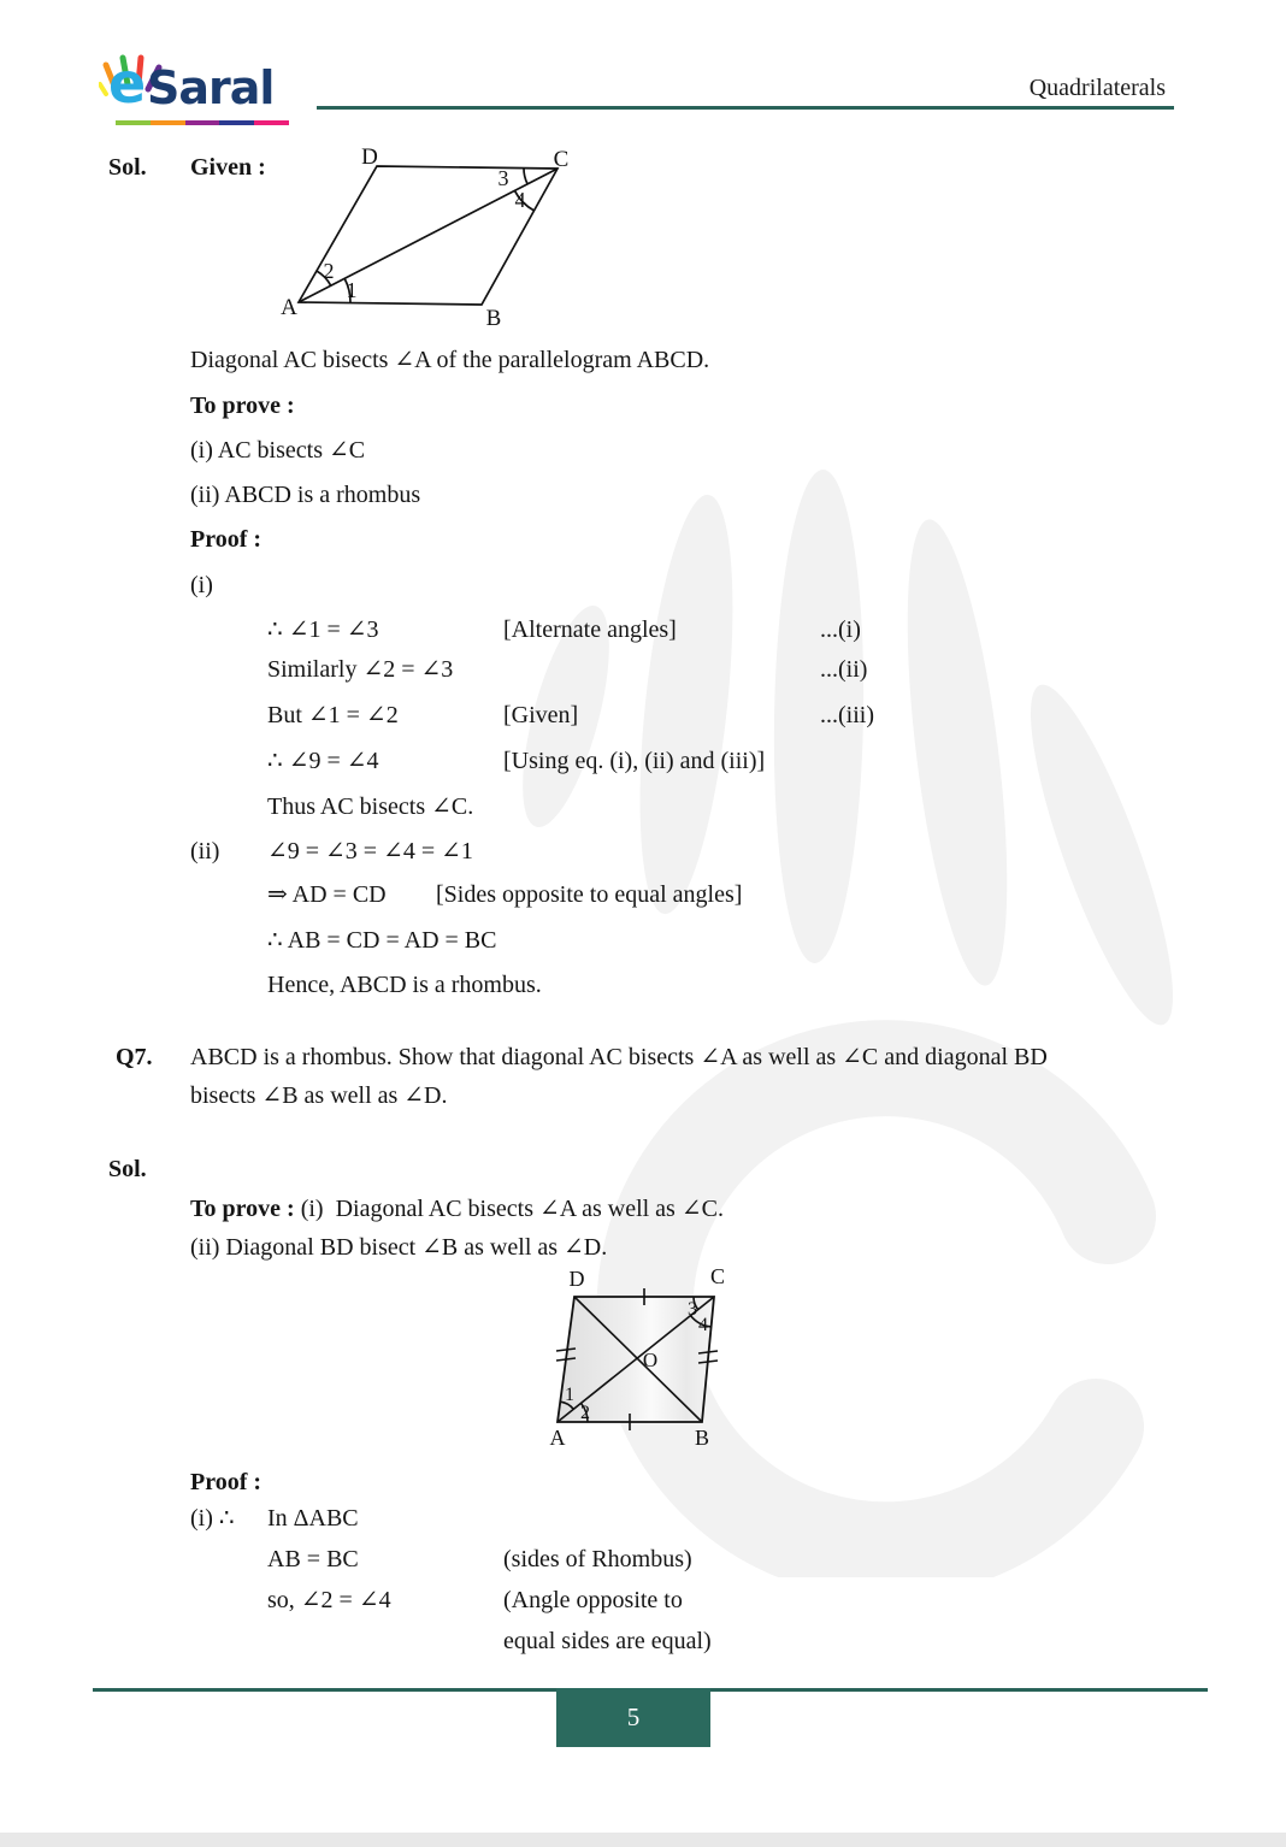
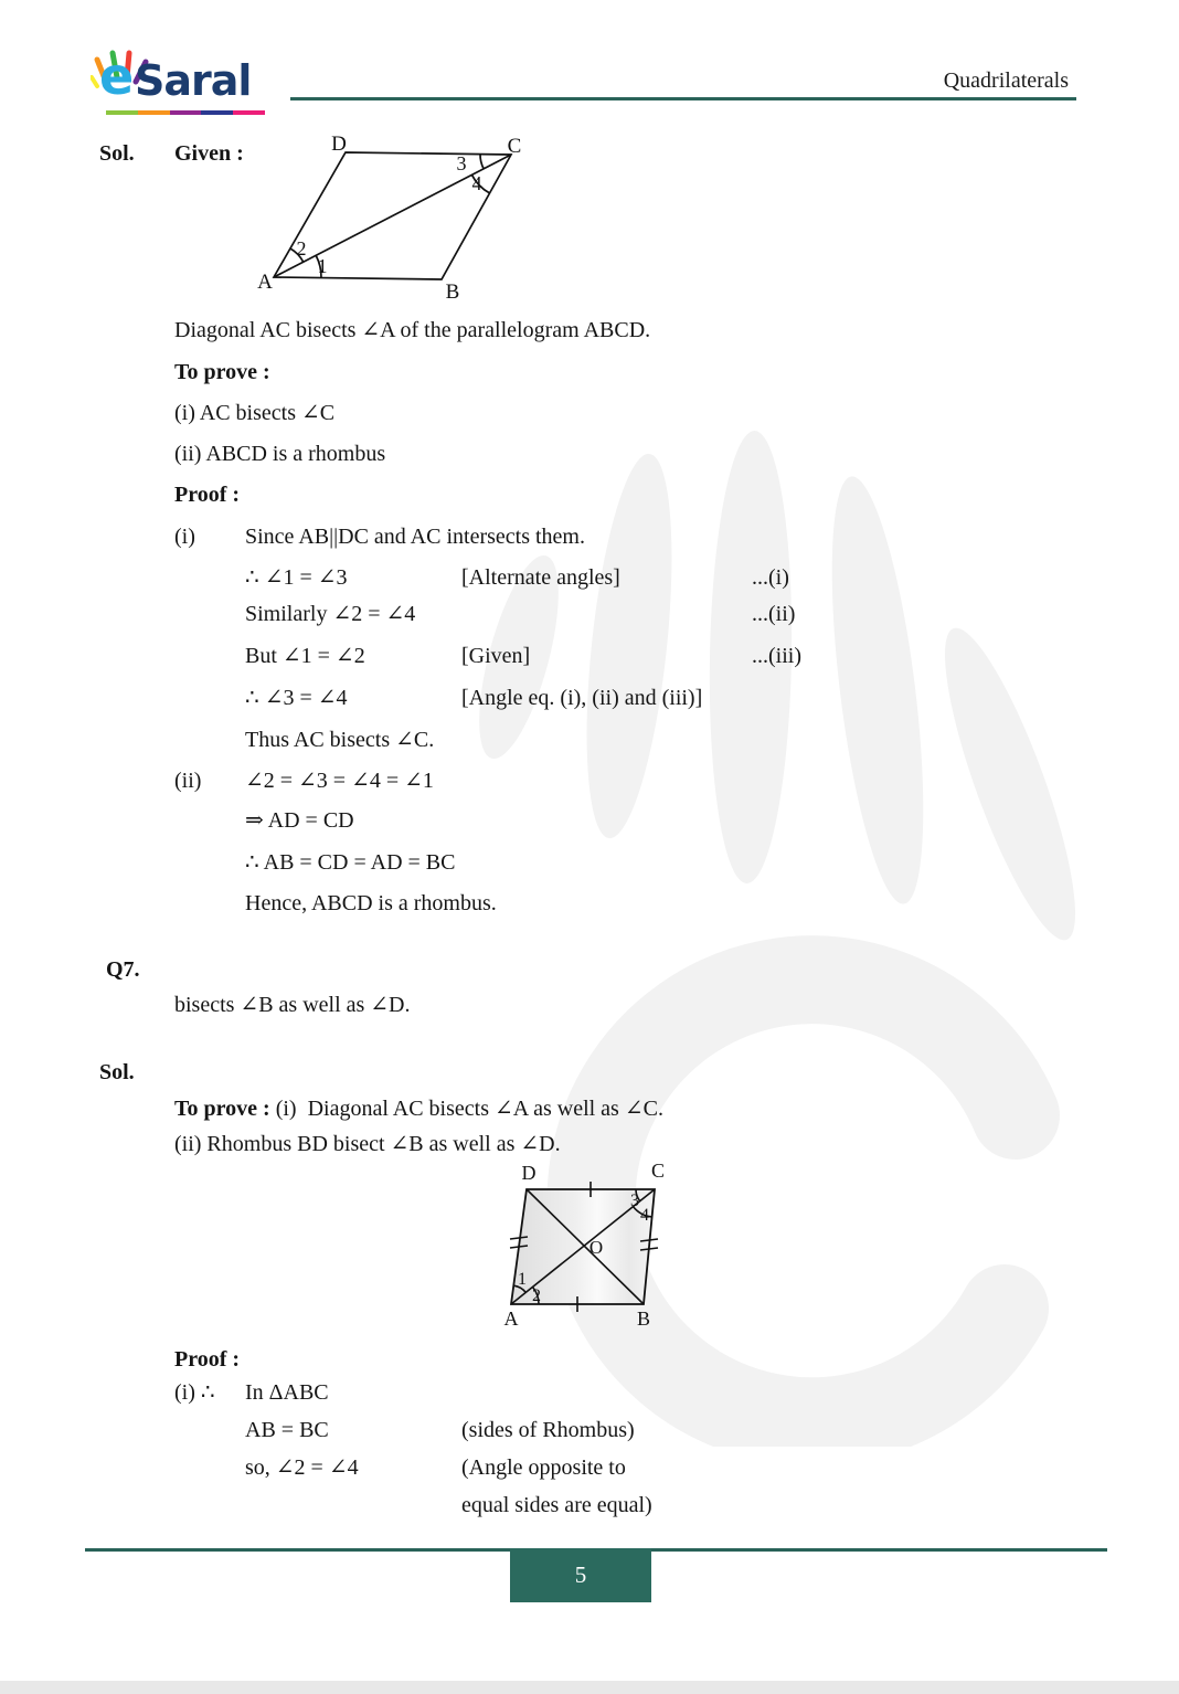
  e
  Saral
  Quadrilaterals
  Sol.
  Given :
  D
  C
  A
  B
  2
  1
  3
  4
  Diagonal AC bisects ∠A of the parallelogram ABCD.
  To prove :
  (i) AC bisects ∠C
  (ii) ABCD is a rhombus
  Proof :
  (i)
+ Since AB||DC and AC intersects them.
  ∴ ∠1 = ∠3
  [Alternate angles]
  ...(i)
- Similarly ∠2 = ∠3
+ Similarly ∠2 = ∠4
  ...(ii)
  But ∠1 = ∠2
  [Given]
  ...(iii)
- ∴ ∠9 = ∠4
+ ∴ ∠3 = ∠4
- [Using eq. (i), (ii) and (iii)]
+ [Angle eq. (i), (ii) and (iii)]
  Thus AC bisects ∠C.
  (ii)
- ∠9 = ∠3 = ∠4 = ∠1
+ ∠2 = ∠3 = ∠4 = ∠1
  ⇒ AD = CD
- [Sides opposite to equal angles]
  ∴ AB = CD = AD = BC
  Hence, ABCD is a rhombus.
  Q7.
- ABCD is a rhombus. Show that diagonal AC bisects ∠A as well as ∠C and diagonal BD
  bisects ∠B as well as ∠D.
  Sol.
  To prove : (i) Diagonal AC bisects ∠A as well as ∠C.
- (ii) Diagonal BD bisect ∠B as well as ∠D.
+ (ii) Rhombus BD bisect ∠B as well as ∠D.
  D
  C
  A
  B
  O
  3
  4
  1
  2
  Proof :
  (i) ∴
  In ΔABC
  AB = BC
  (sides of Rhombus)
  so, ∠2 = ∠4
  (Angle opposite to
  equal sides are equal)
  5
